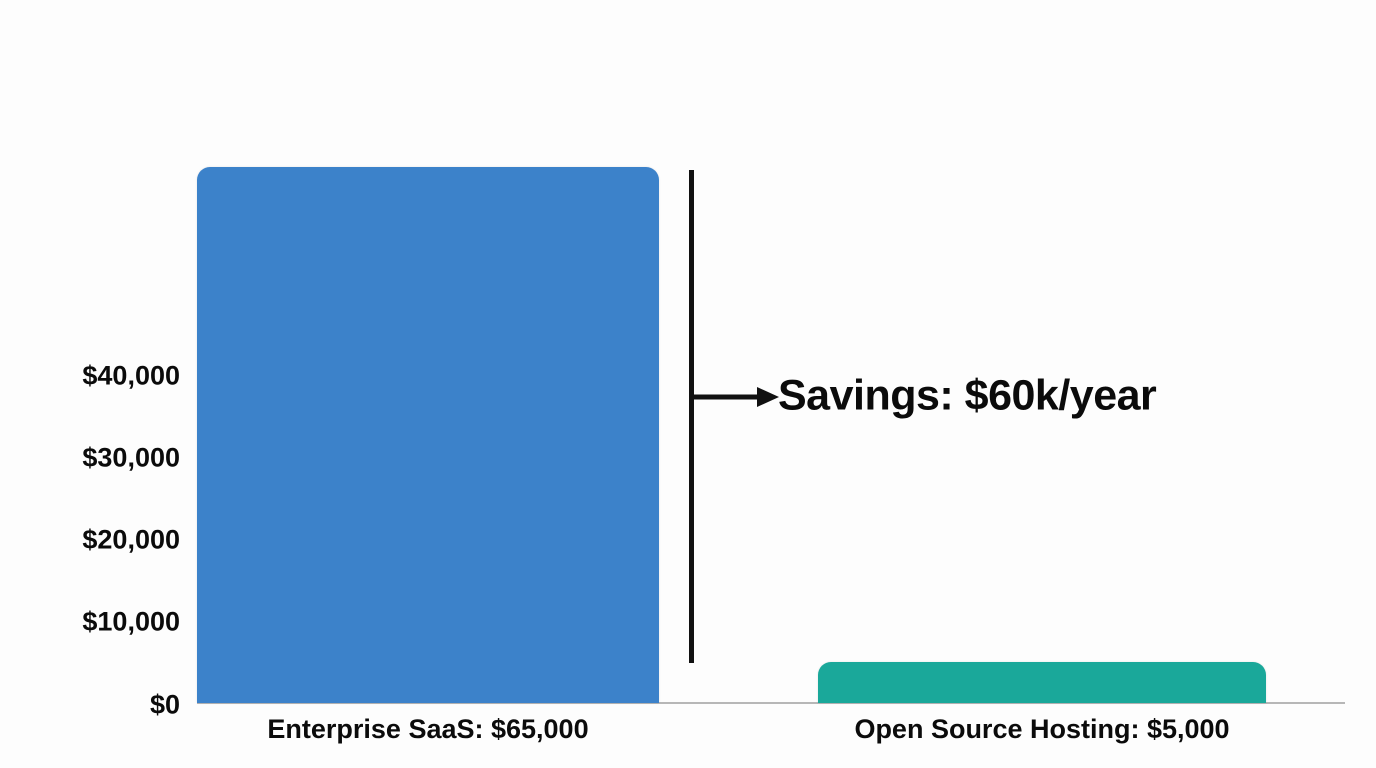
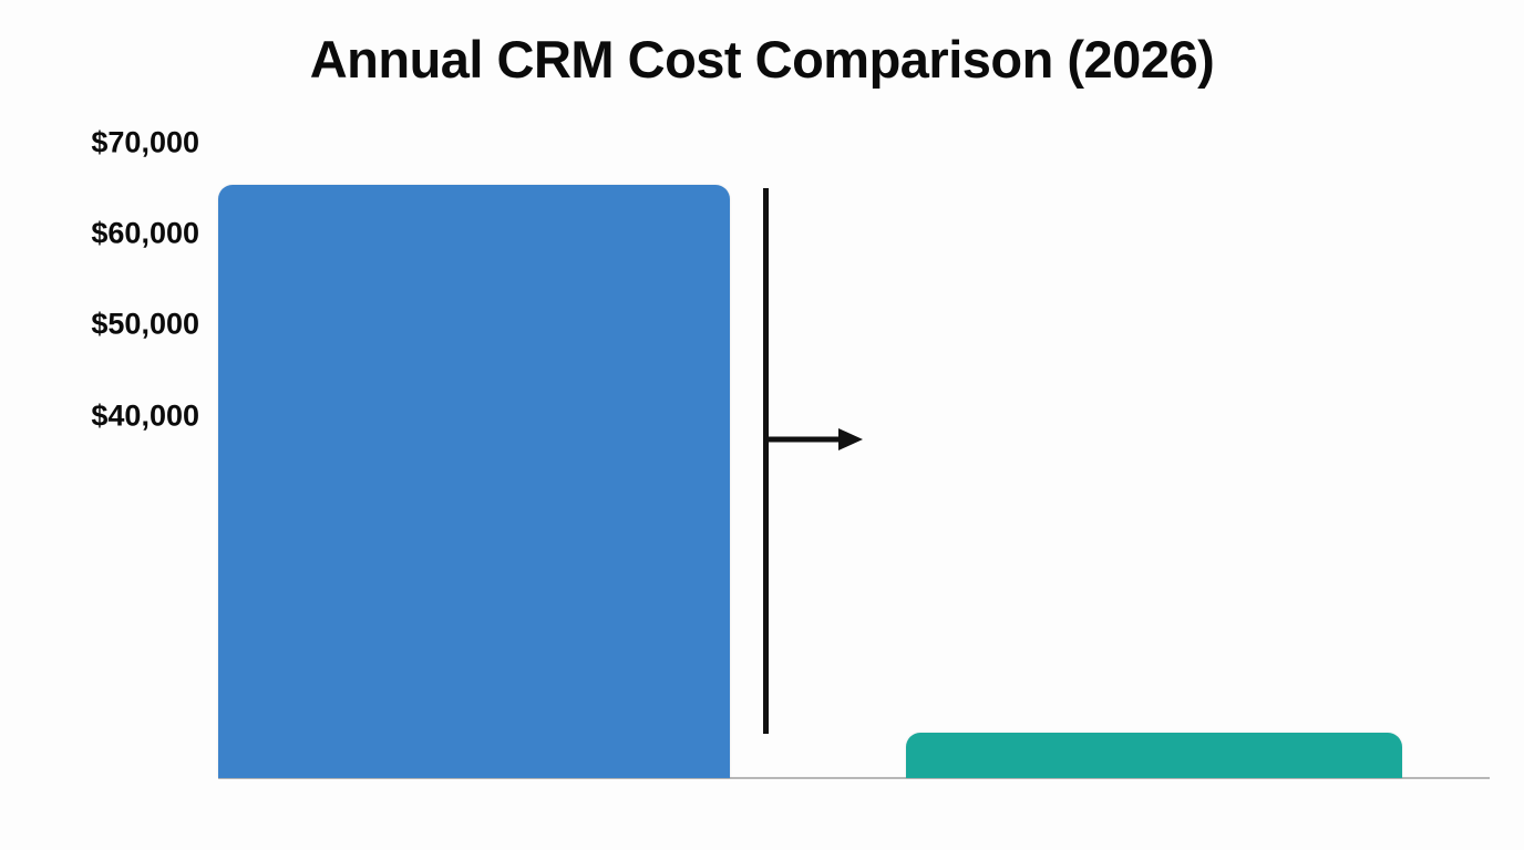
+ Annual CRM Cost Comparison (2026)
+ $70,000
+ $60,000
+ $50,000
  $40,000
- $30,000
- $20,000
- $10,000
- $0
- Enterprise SaaS: $65,000
- Open Source Hosting: $5,000
- Savings: $60k/year
